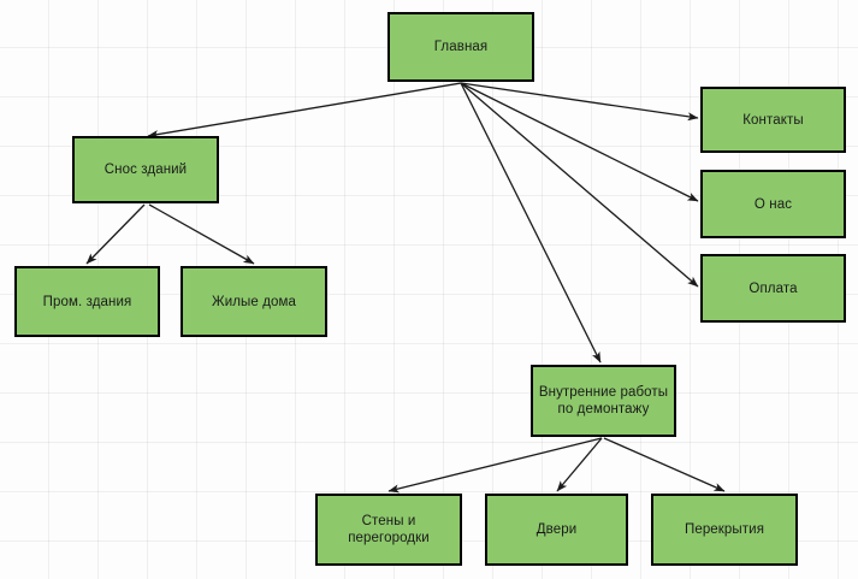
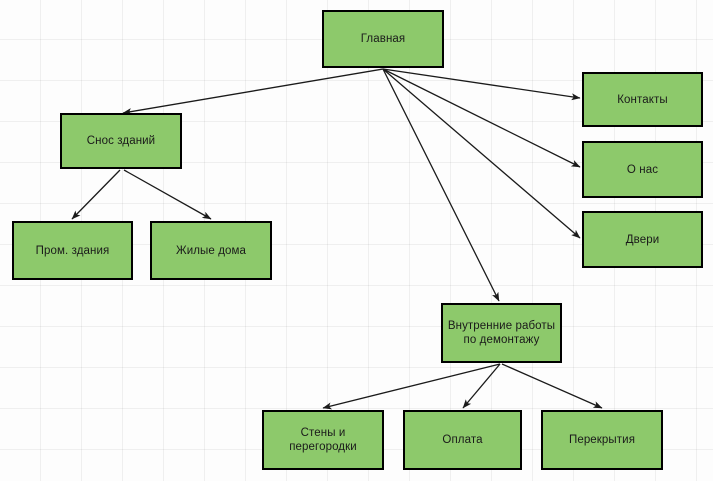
  Главная
  Снос зданий
  Пром. здания
  Жилые дома
  Контакты
  О нас
- Оплата
+ Двери
  Внутренние работы
  по демонтажу
  Стены и
  перегородки
- Двери
+ Оплата
  Перекрытия
